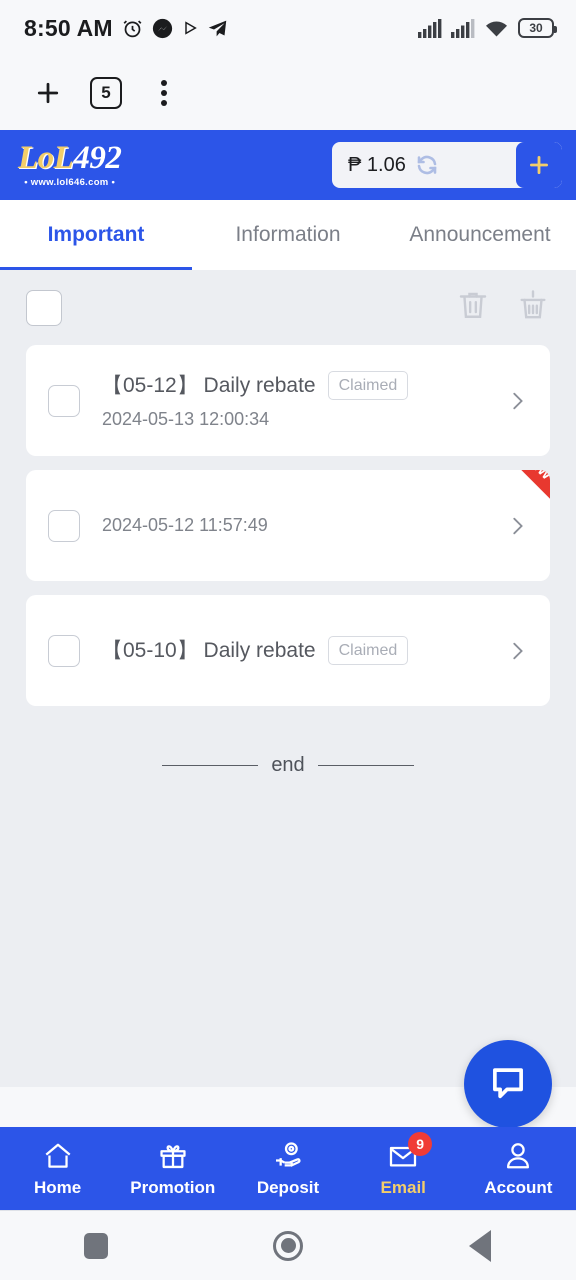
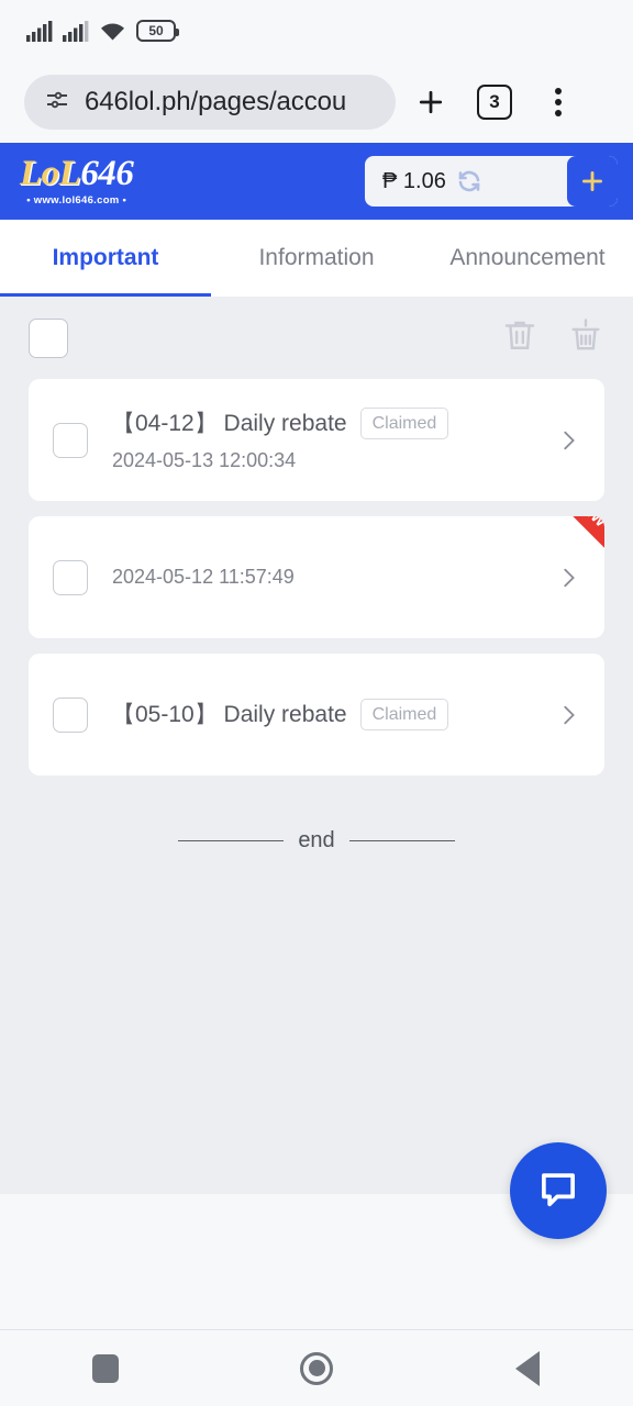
- 8:50 AM
- 30
+ 50
+ 646lol.ph/pages/accou
- 5
+ 3
- LoL492
+ LoL646
  • www.lol646.com •
  ₱ 1.06
  Important
  Information
  Announcement
- 【05-12】 Daily rebate
+ 【04-12】 Daily rebate
  Claimed
  2024-05-13 12:00:34
  2024-05-12 11:57:49
  【05-10】 Daily rebate
  Claimed
  end
- Home
- Promotion
- Deposit
- 9
- Email
- Account
